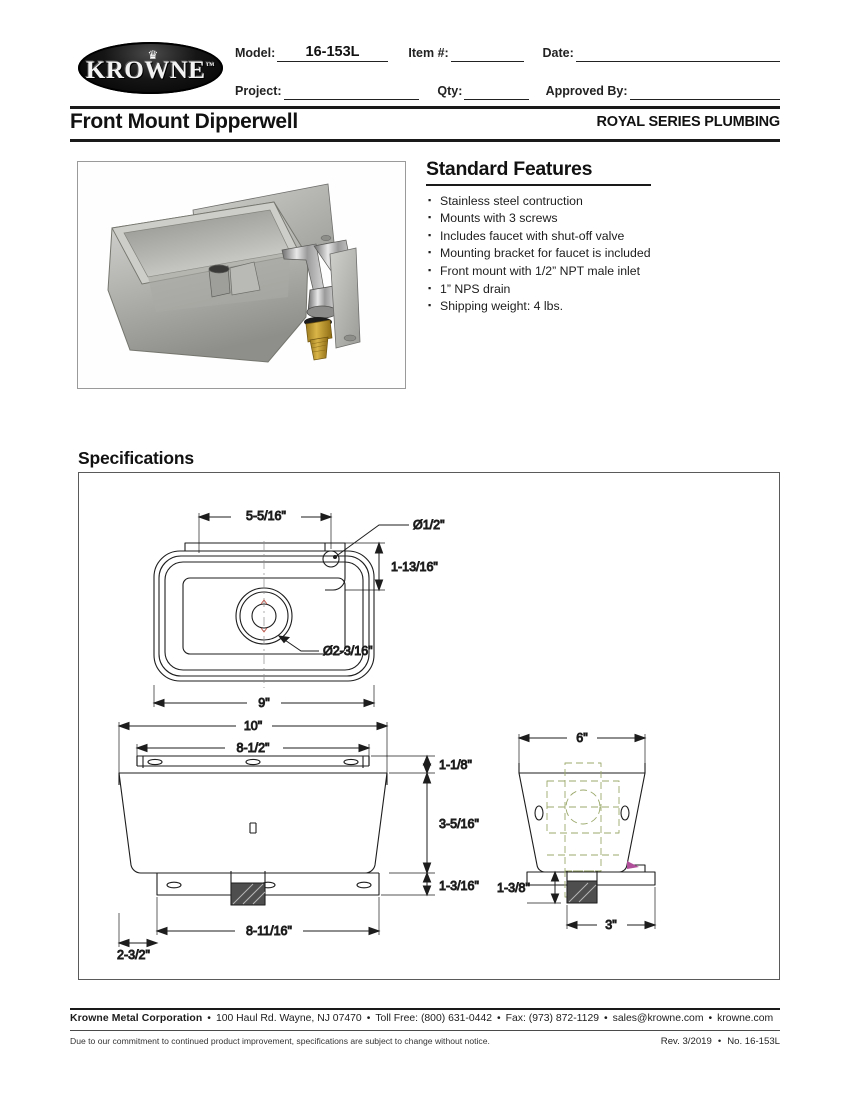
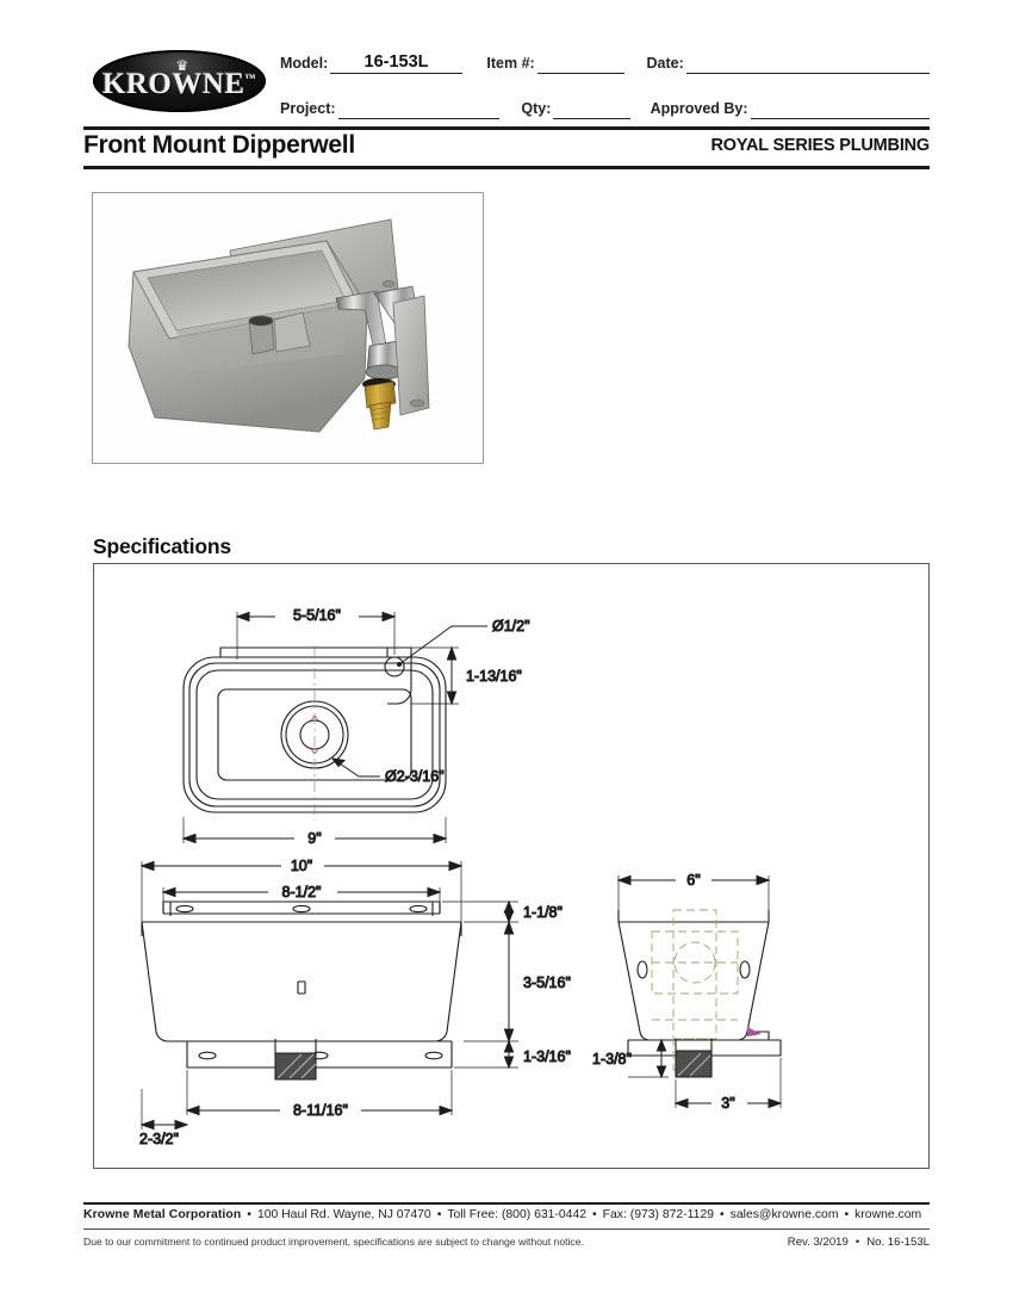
  ♛
  KROWNE™
  Model:
  16-153L
  Item #:
  Date:
  Project:
  Qty:
  Approved By:
  Front Mount Dipperwell
  ROYAL SERIES PLUMBING
- Standard Features
- Stainless steel contruction
- Mounts with 3 screws
- Includes faucet with shut-off valve
- Mounting bracket for faucet is included
- Front mount with 1/2” NPT male inlet
- 1” NPS drain
- Shipping weight: 4 lbs.
  Specifications
  5-5/16"
  Ø1/2"
  1-13/16"
  Ø2-3/16"
  9"
  10"
  8-1/2"
  1-1/8"
  3-5/16"
  1-3/16"
  8-11/16"
  2-3/2"
  6"
  1-3/8"
  3"
  Krowne Metal Corporation • 100 Haul Rd. Wayne, NJ 07470 • Toll Free: (800) 631-0442 • Fax: (973) 872-1129 • sales@krowne.com • krowne.com
  Due to our commitment to continued product improvement, specifications are subject to change without notice.
  Rev. 3/2019 • No. 16-153L
